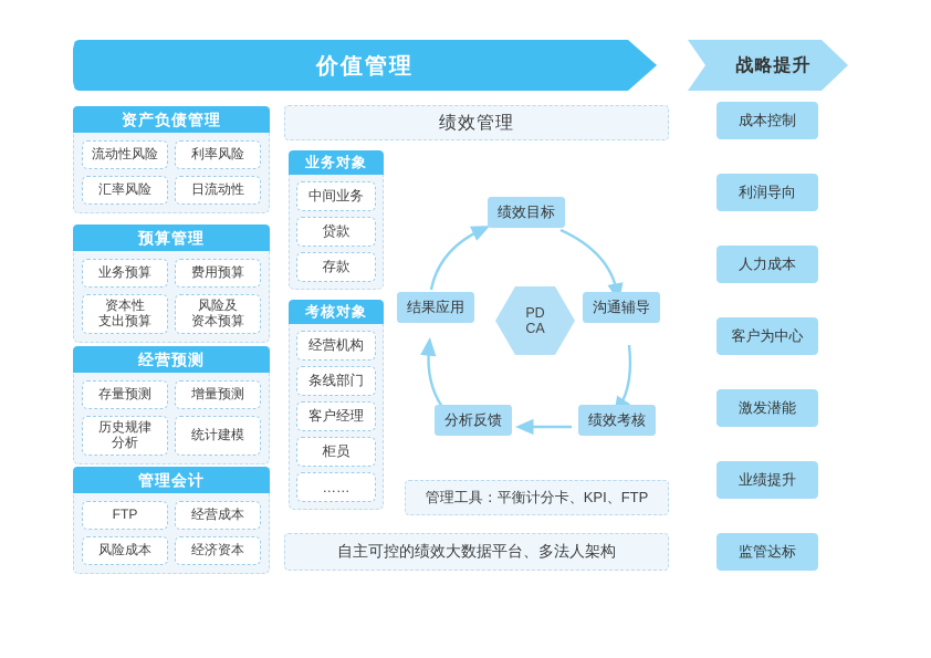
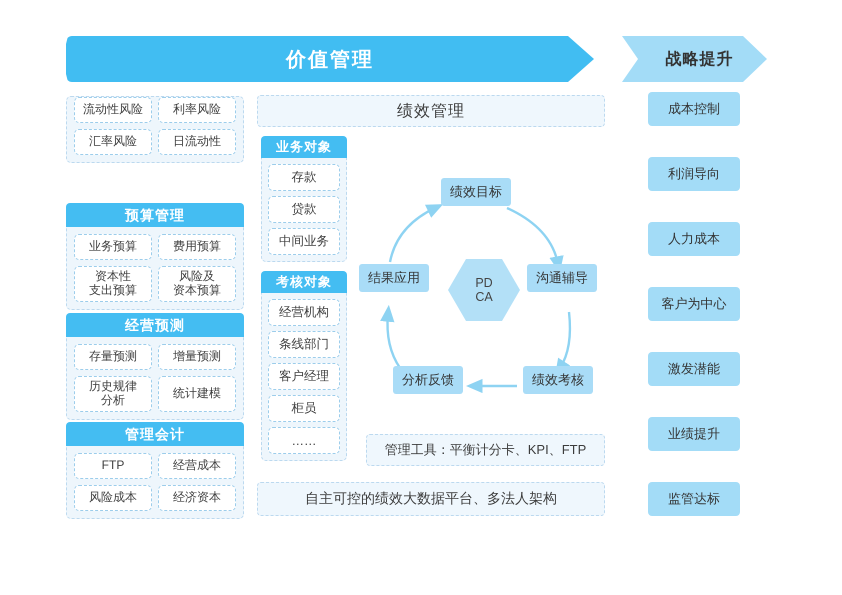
  价值管理
  战略提升
- 资产负债管理
  流动性风险
  利率风险
  汇率风险
  日流动性
  预算管理
  业务预算
  费用预算
  资本性
  支出预算
  风险及
  资本预算
  经营预测
  存量预测
  增量预测
  历史规律
  分析
  统计建模
  管理会计
  FTP
  经营成本
  风险成本
  经济资本
  绩效管理
  业务对象
- 中间业务
+ 存款
  贷款
- 存款
+ 中间业务
  考核对象
  经营机构
  条线部门
  客户经理
  柜员
  ……
  绩效目标
  沟通辅导
  绩效考核
  分析反馈
  结果应用
  PD
  CA
  管理工具：平衡计分卡、KPI、FTP
  自主可控的绩效大数据平台、多法人架构
  成本控制
  利润导向
  人力成本
  客户为中心
  激发潜能
  业绩提升
  监管达标
